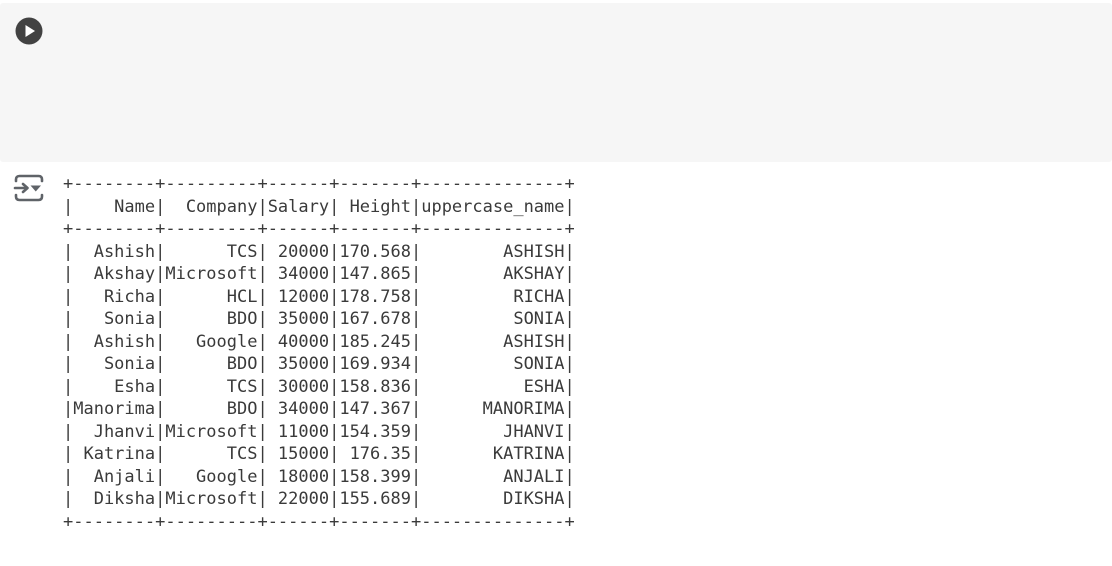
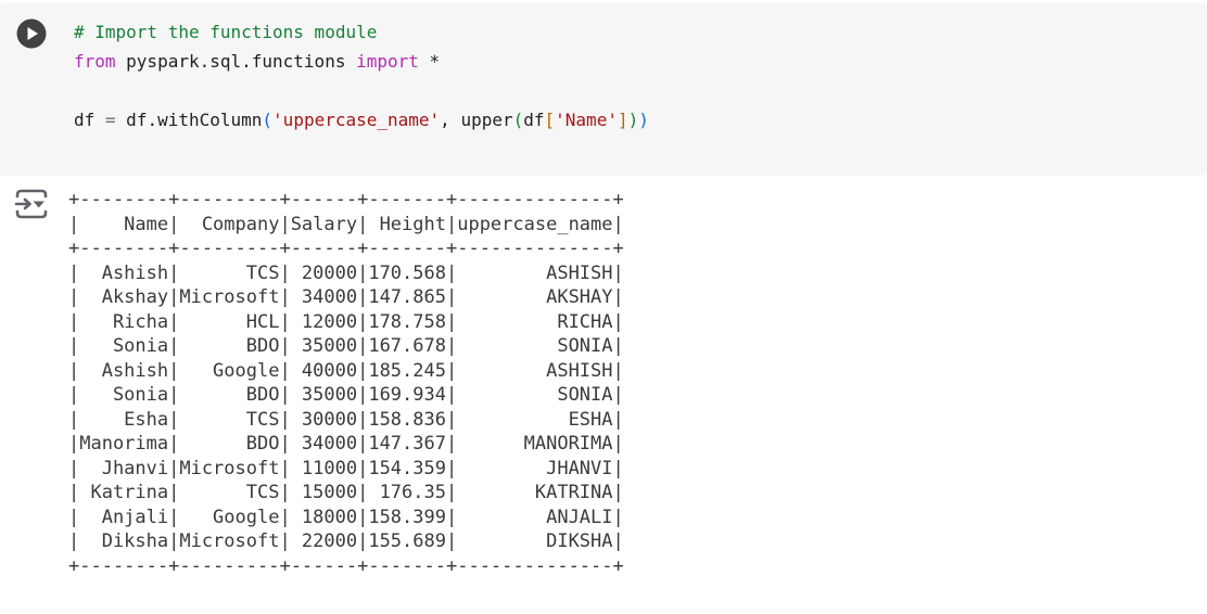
+ # Import the functions module
+ from pyspark.sql.functions import *
+ df = df.withColumn('uppercase_name', upper(df['Name']))
  +--------+---------+------+-------+--------------+
  | Name| Company|Salary| Height|uppercase_name|
  +--------+---------+------+-------+--------------+
  | Ashish| TCS| 20000|170.568| ASHISH|
  | Akshay|Microsoft| 34000|147.865| AKSHAY|
  | Richa| HCL| 12000|178.758| RICHA|
  | Sonia| BDO| 35000|167.678| SONIA|
  | Ashish| Google| 40000|185.245| ASHISH|
  | Sonia| BDO| 35000|169.934| SONIA|
  | Esha| TCS| 30000|158.836| ESHA|
  |Manorima| BDO| 34000|147.367| MANORIMA|
  | Jhanvi|Microsoft| 11000|154.359| JHANVI|
  | Katrina| TCS| 15000| 176.35| KATRINA|
  | Anjali| Google| 18000|158.399| ANJALI|
  | Diksha|Microsoft| 22000|155.689| DIKSHA|
  +--------+---------+------+-------+--------------+
